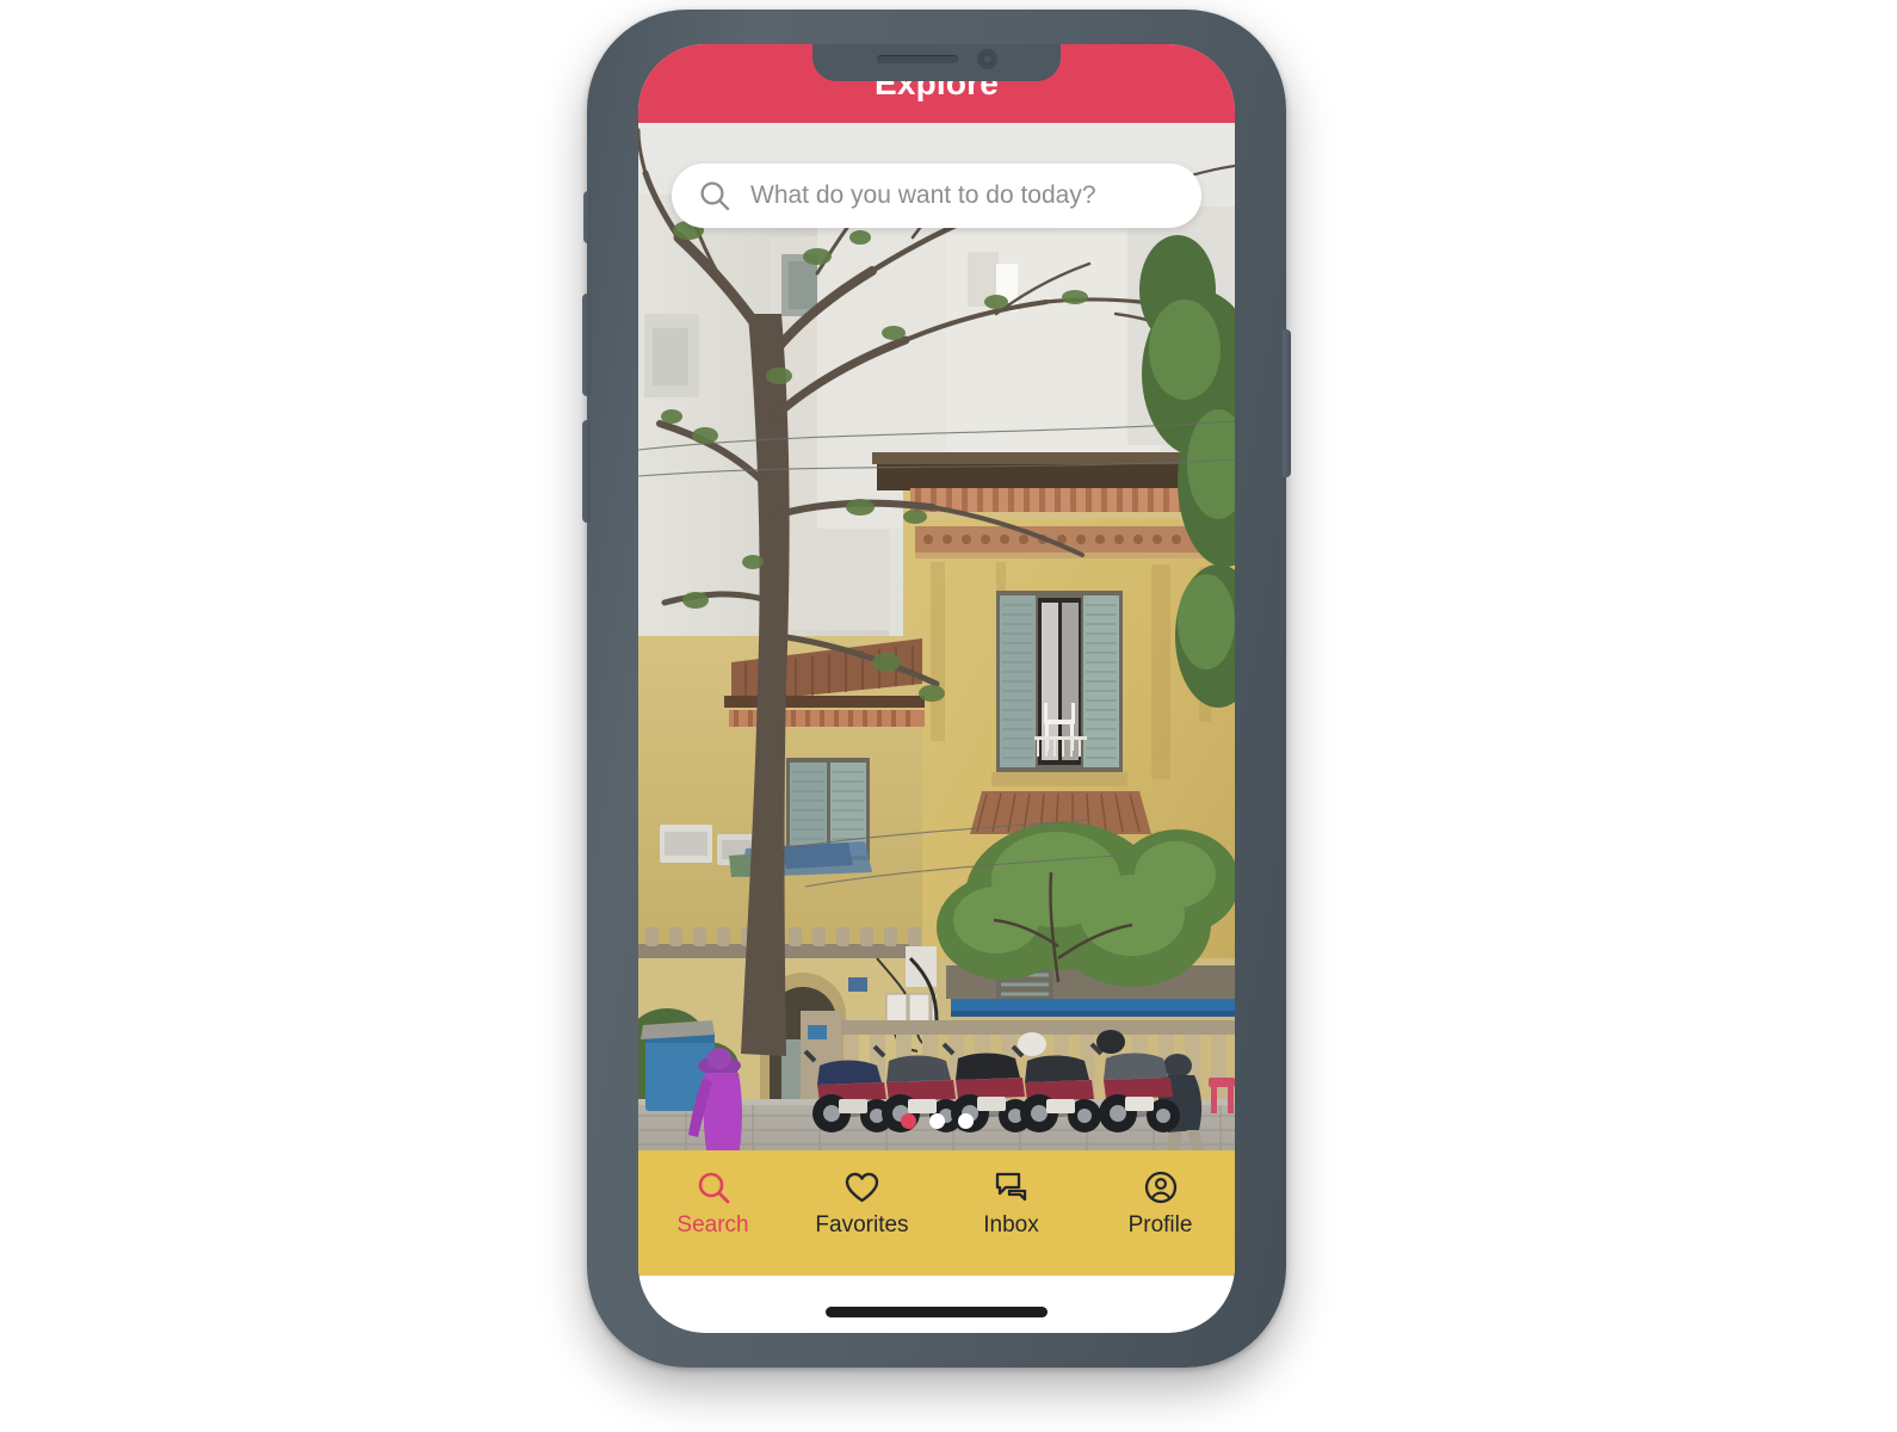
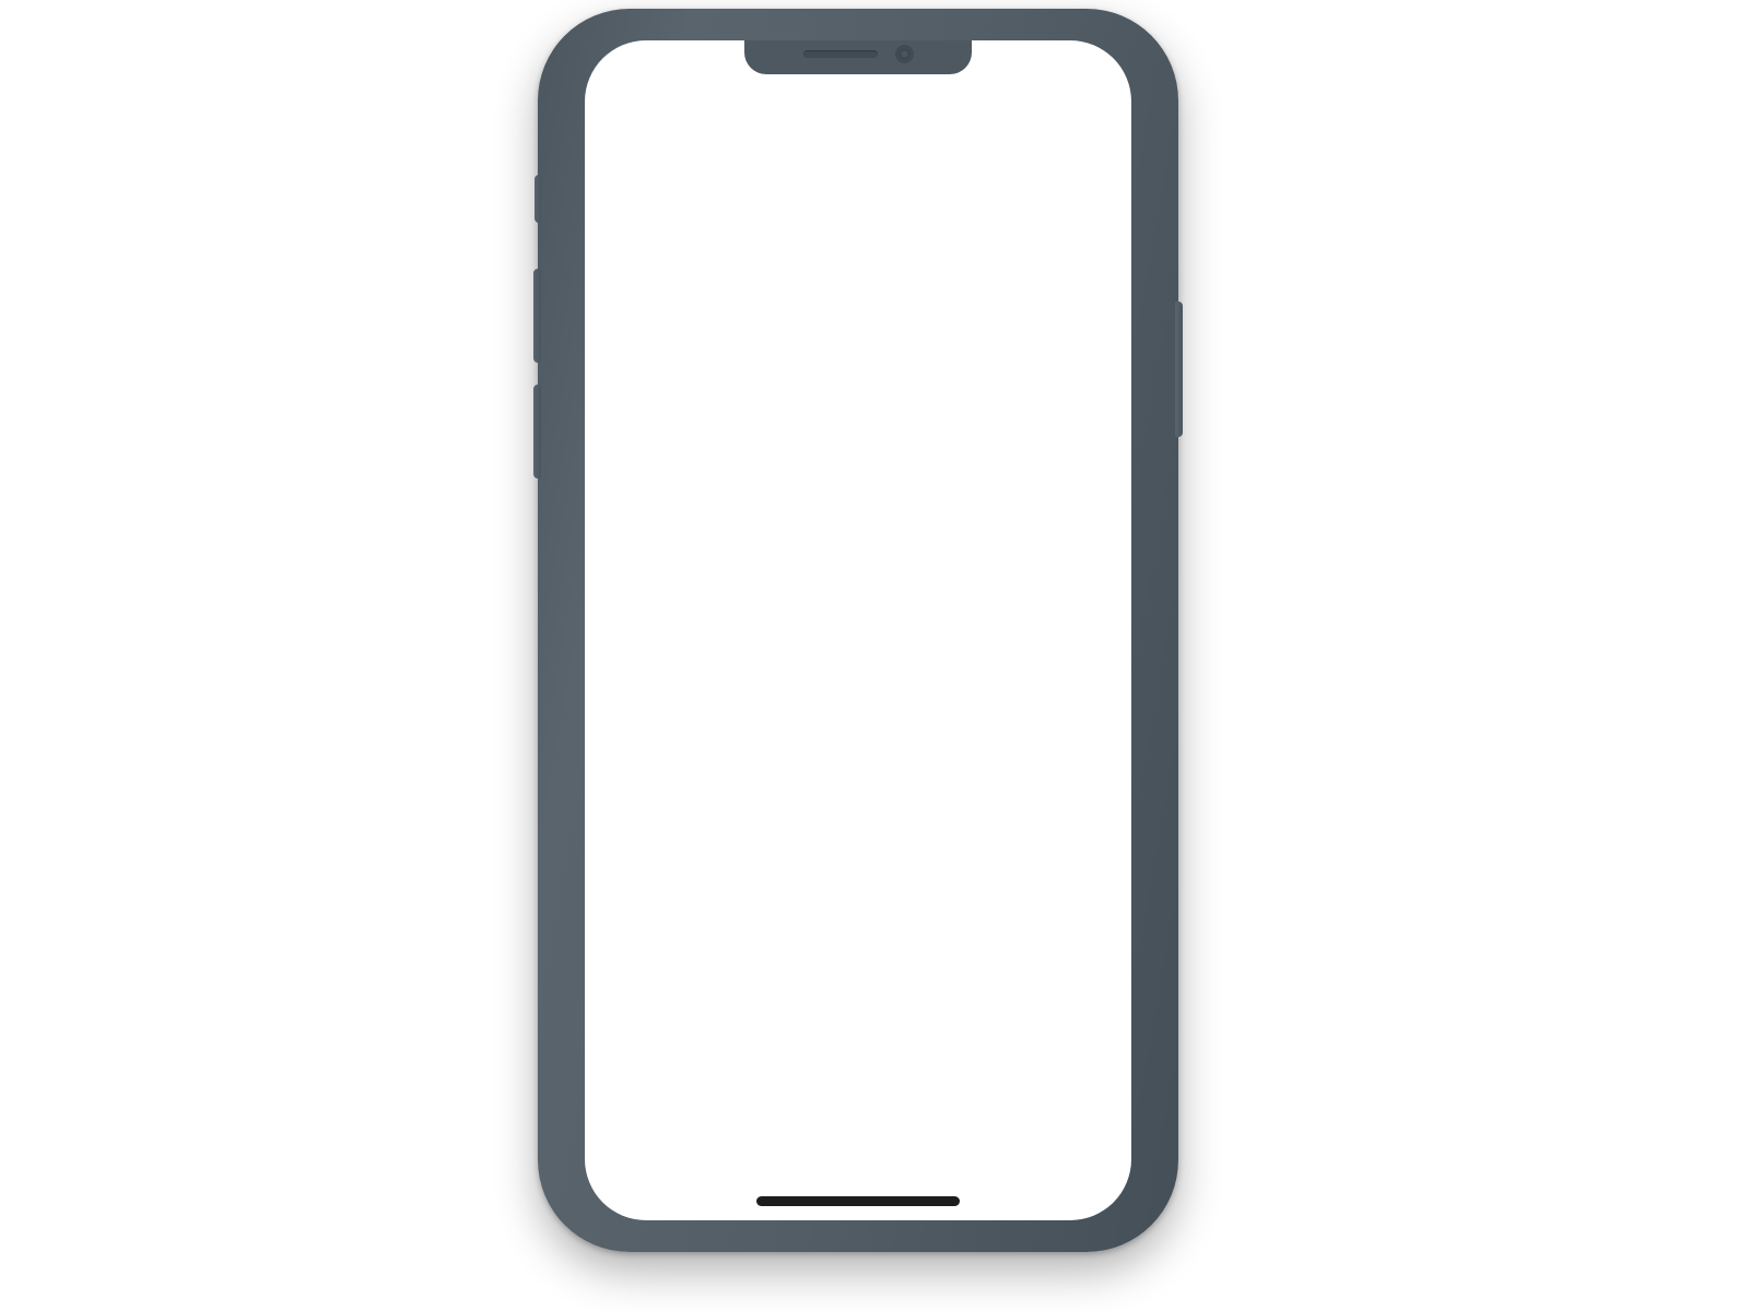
- Explore
- What do you want to do today?
- Search
- Favorites
- Inbox
- Profile
